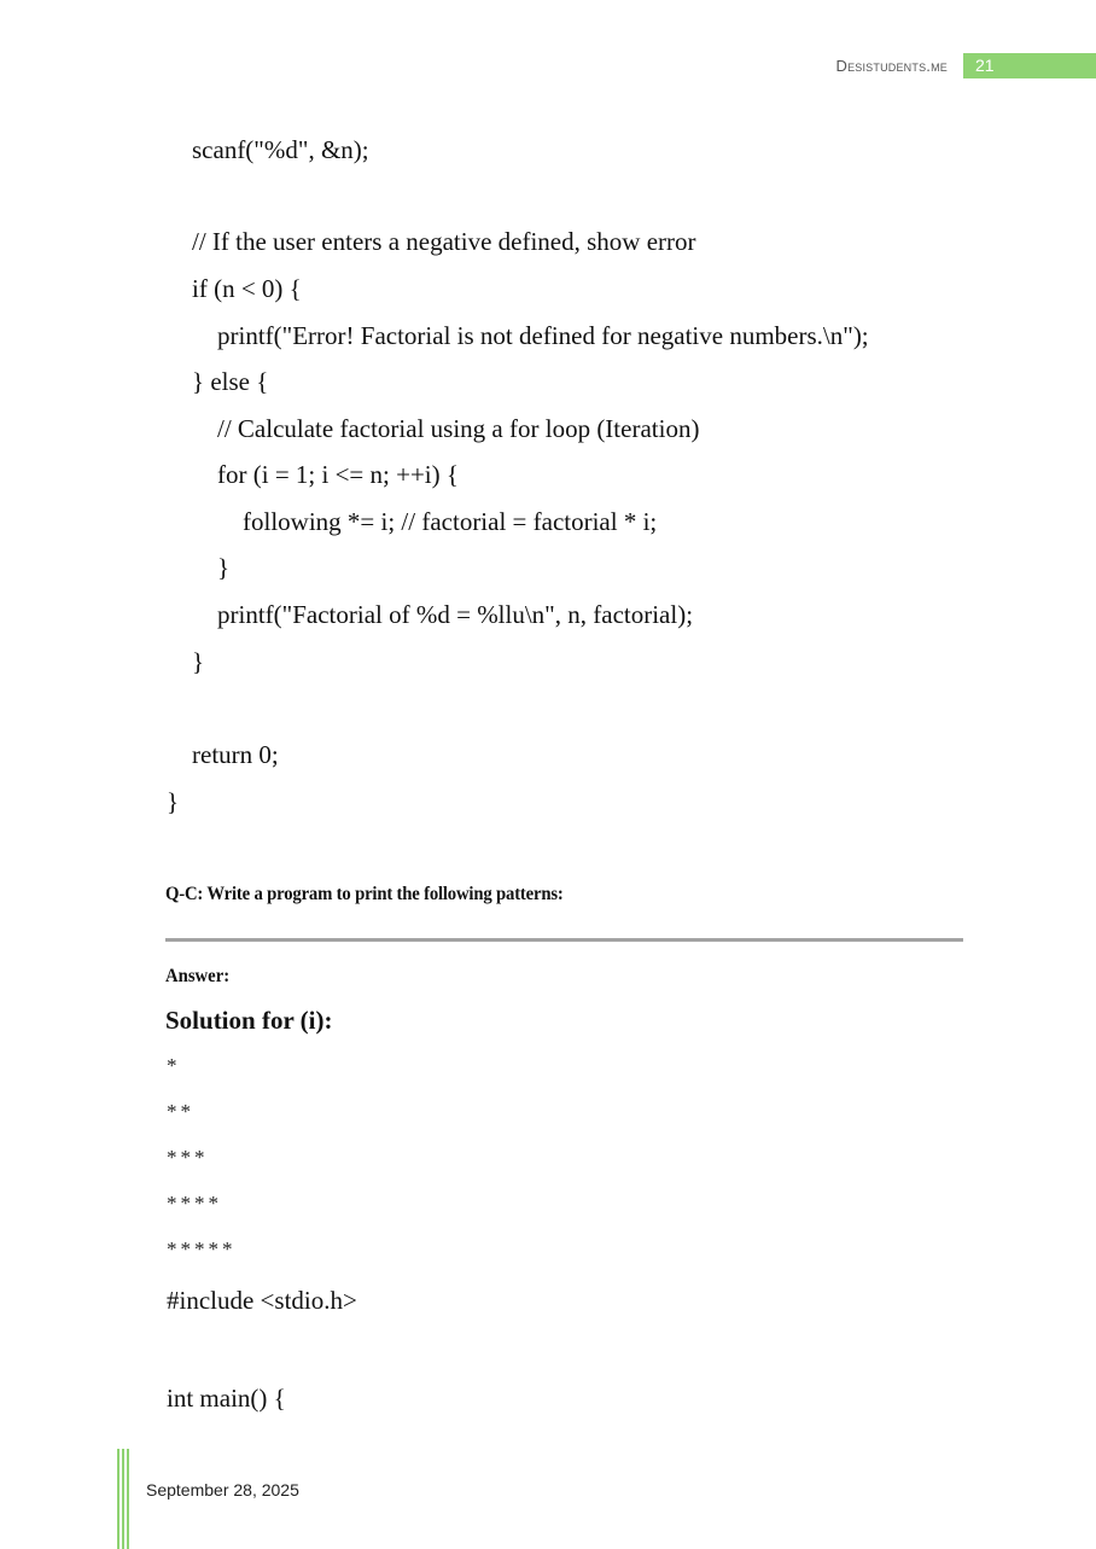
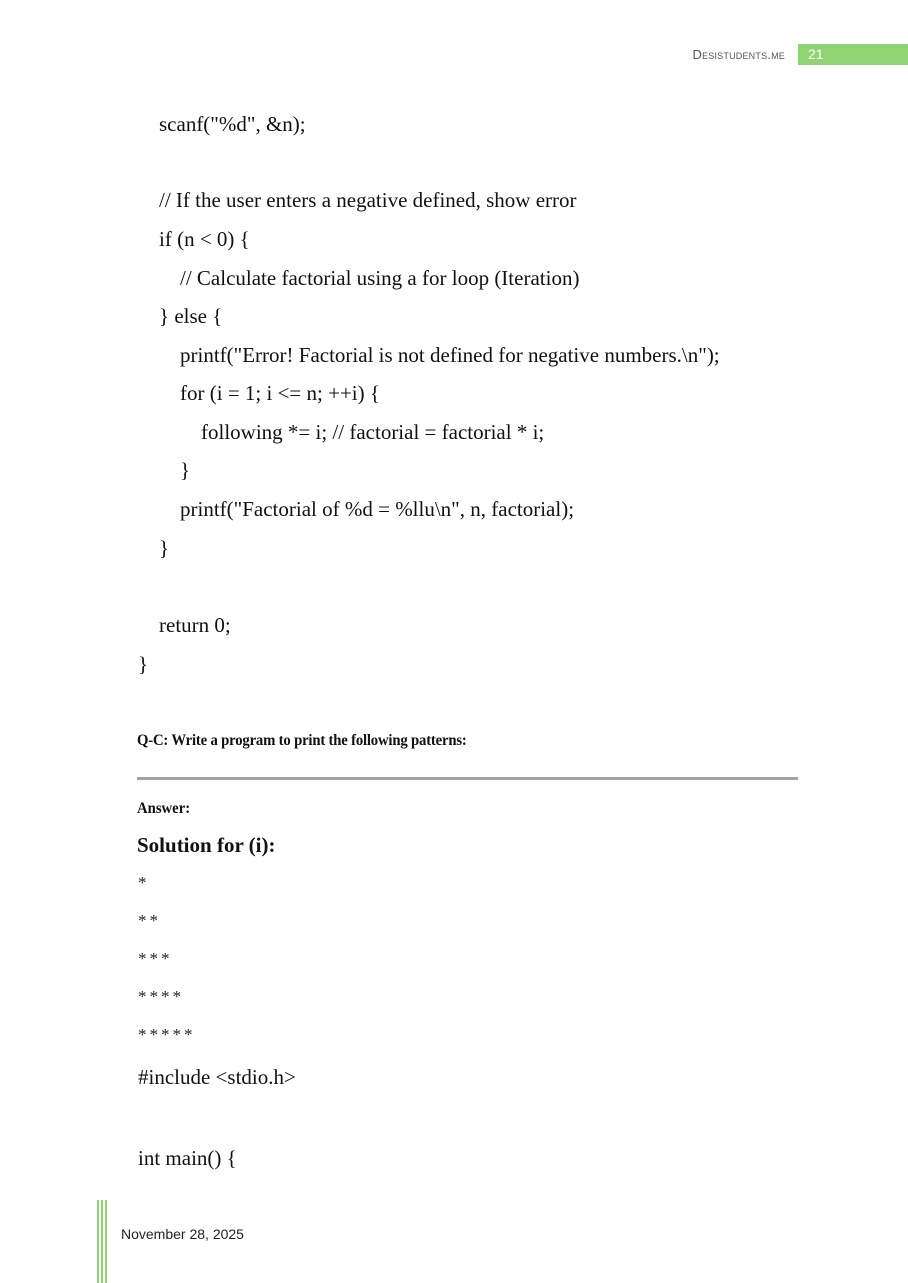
  Desistudents.me
  21
  scanf("%d", &n);
  // If the user enters a negative defined, show error
  if (n < 0) {
- printf("Error! Factorial is not defined for negative numbers.\n");
+ // Calculate factorial using a for loop (Iteration)
  } else {
- // Calculate factorial using a for loop (Iteration)
+ printf("Error! Factorial is not defined for negative numbers.\n");
  for (i = 1; i <= n; ++i) {
  following *= i; // factorial = factorial * i;
  }
  printf("Factorial of %d = %llu\n", n, factorial);
  }
  return 0;
  }
  Q-C: Write a program to print the following patterns:
  Answer:
  Solution for (i):
  *
  **
  ***
  ****
  *****
  #include <stdio.h>
  int main() {
- September 28, 2025
+ November 28, 2025
